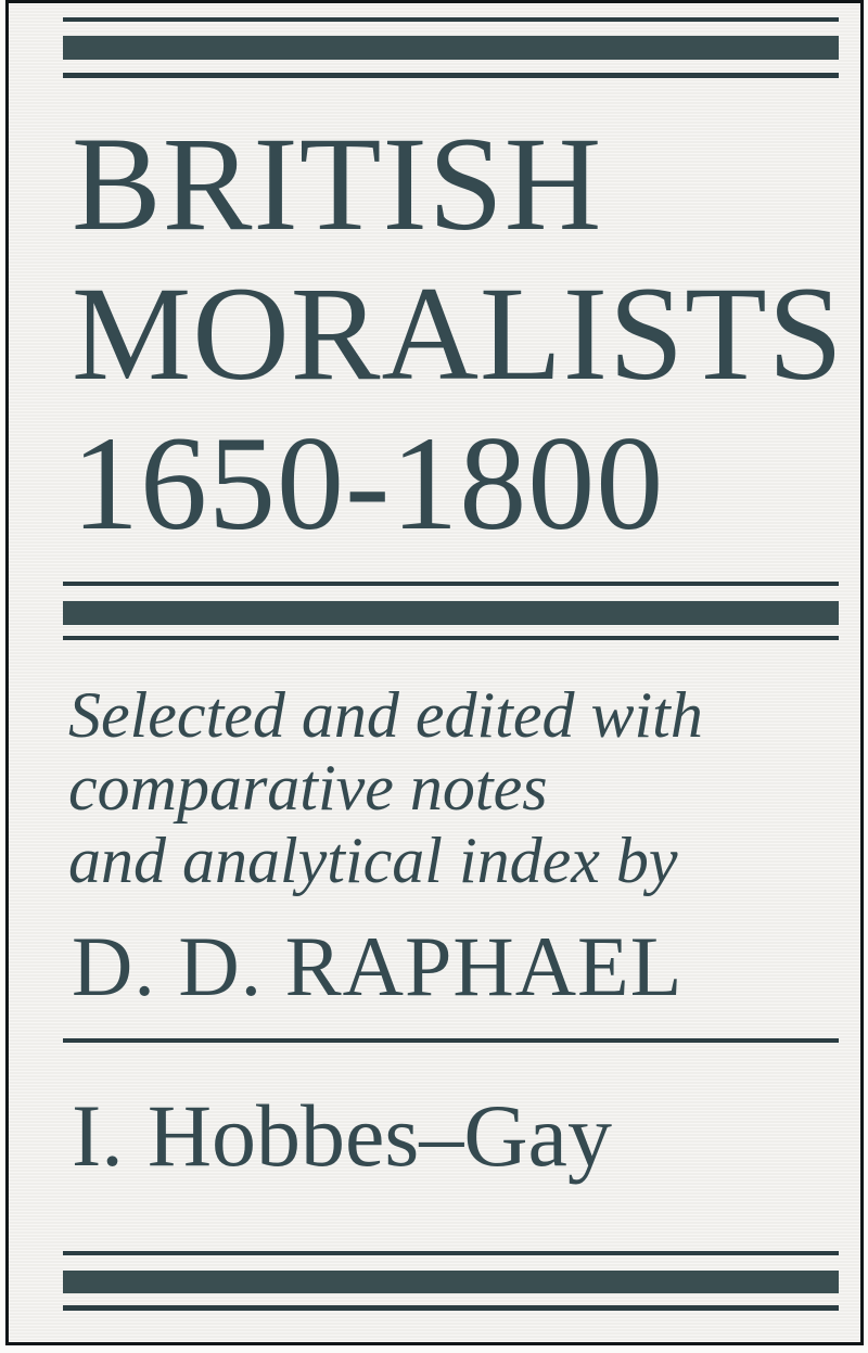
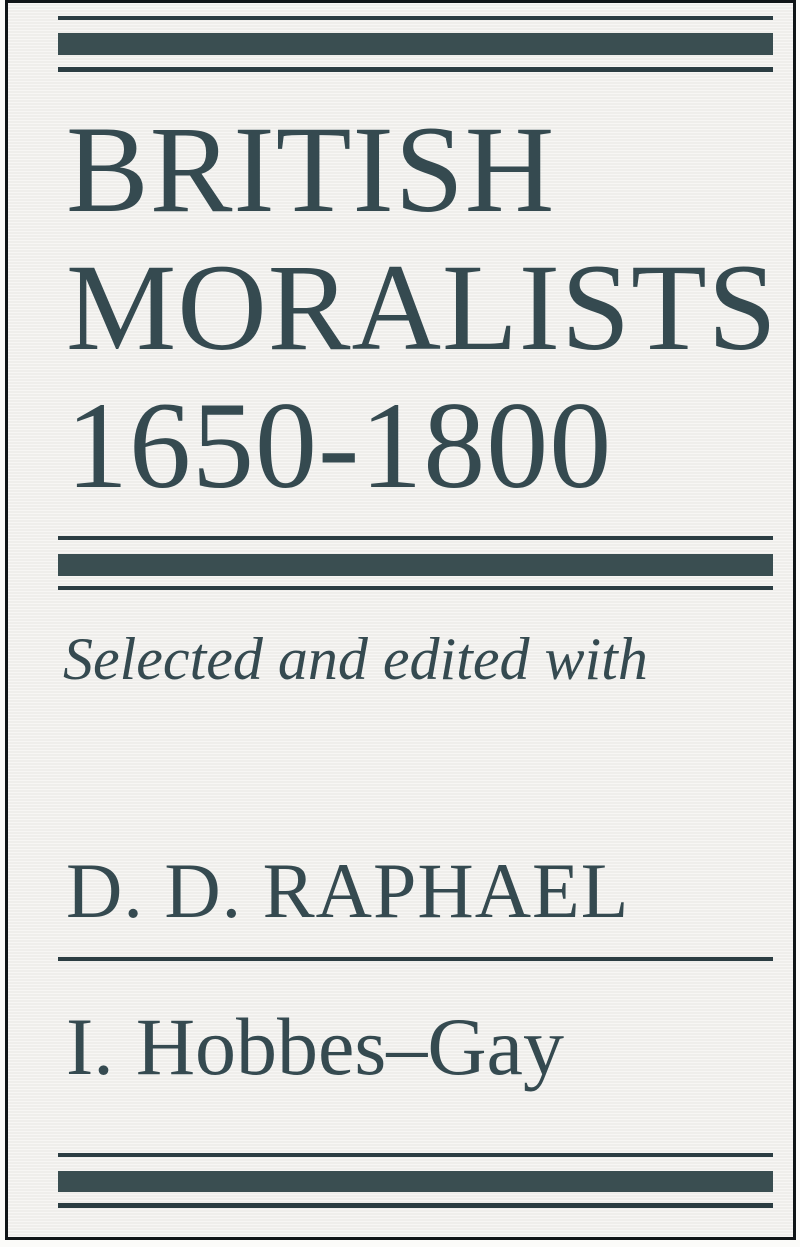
  BRITISH
  MORALISTS
  1650-1800
  Selected and edited with
- comparative notes
- and analytical index by
  D. D. RAPHAEL
  I. Hobbes–Gay
